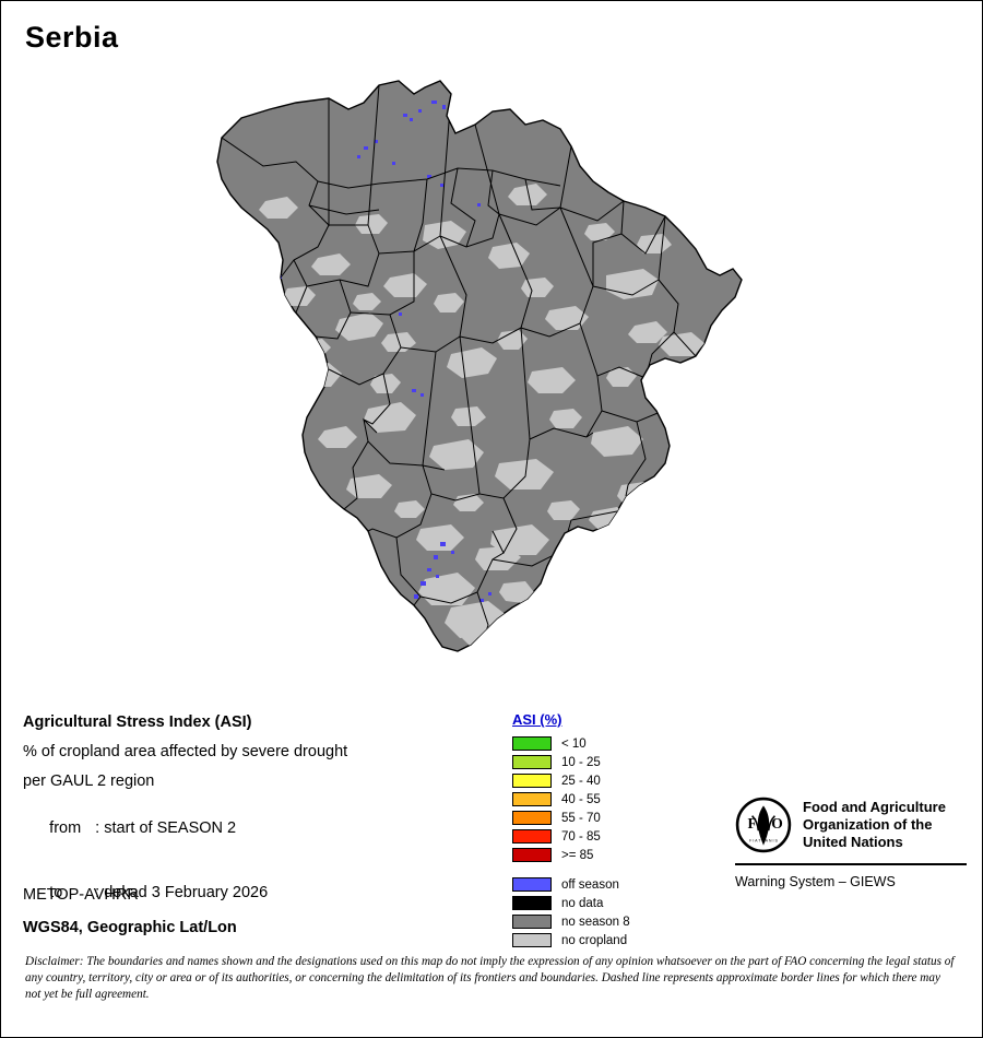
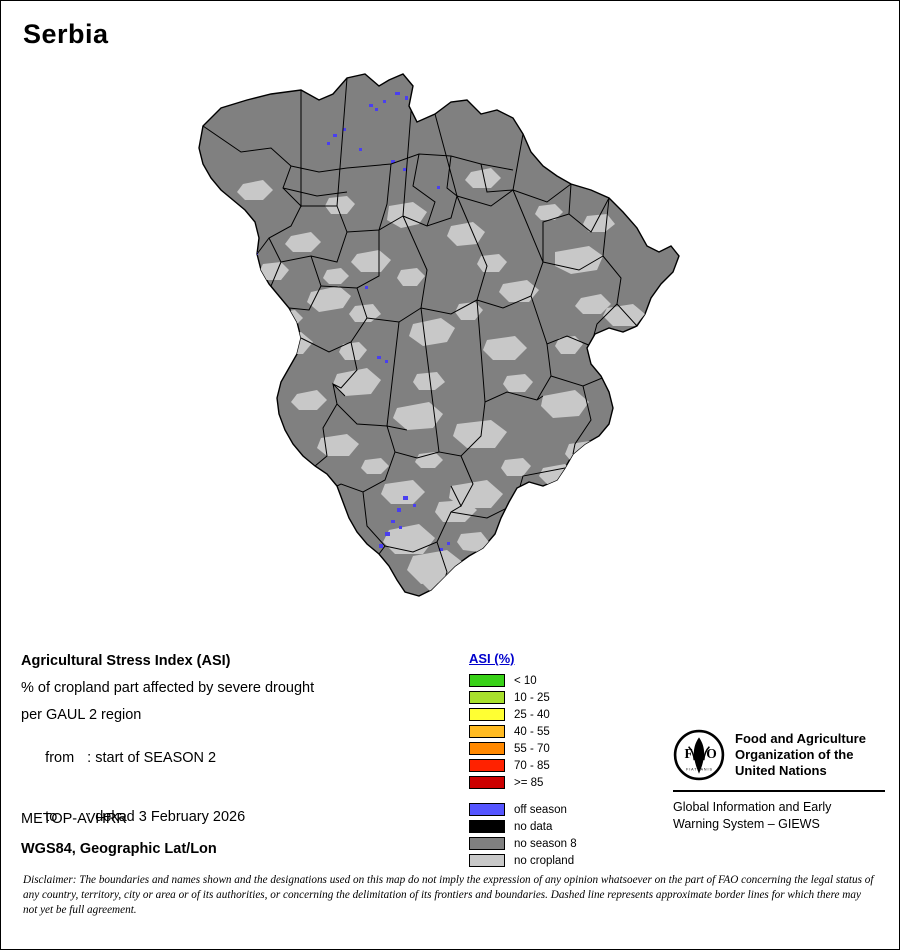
  Serbia
  Agricultural Stress Index (ASI)
- % of cropland area affected by severe drought
+ % of cropland part affected by severe drought
  per GAUL 2 region
  from : start of SEASON 2
  to : dekad 3 February 2026
  METOP-AVHRR
  WGS84, Geographic Lat/Lon
  Disclaimer: The boundaries and names shown and the designations used on this map do not imply the expression of any opinion whatsoever on the part of FAO concerning the legal status of any country, territory, city or area or of its authorities, or concerning the delimitation of its frontiers and boundaries. Dashed line represents approximate border lines for which there may not yet be full agreement.
  ASI (%)
  < 10
  10 - 25
  25 - 40
  40 - 55
  55 - 70
  70 - 85
  >= 85
  off season
  no data
  no season 8
  no cropland
  F
  O
  Food and Agriculture
  Organization of the
  United Nations
+ Global Information and Early
  Warning System – GIEWS
